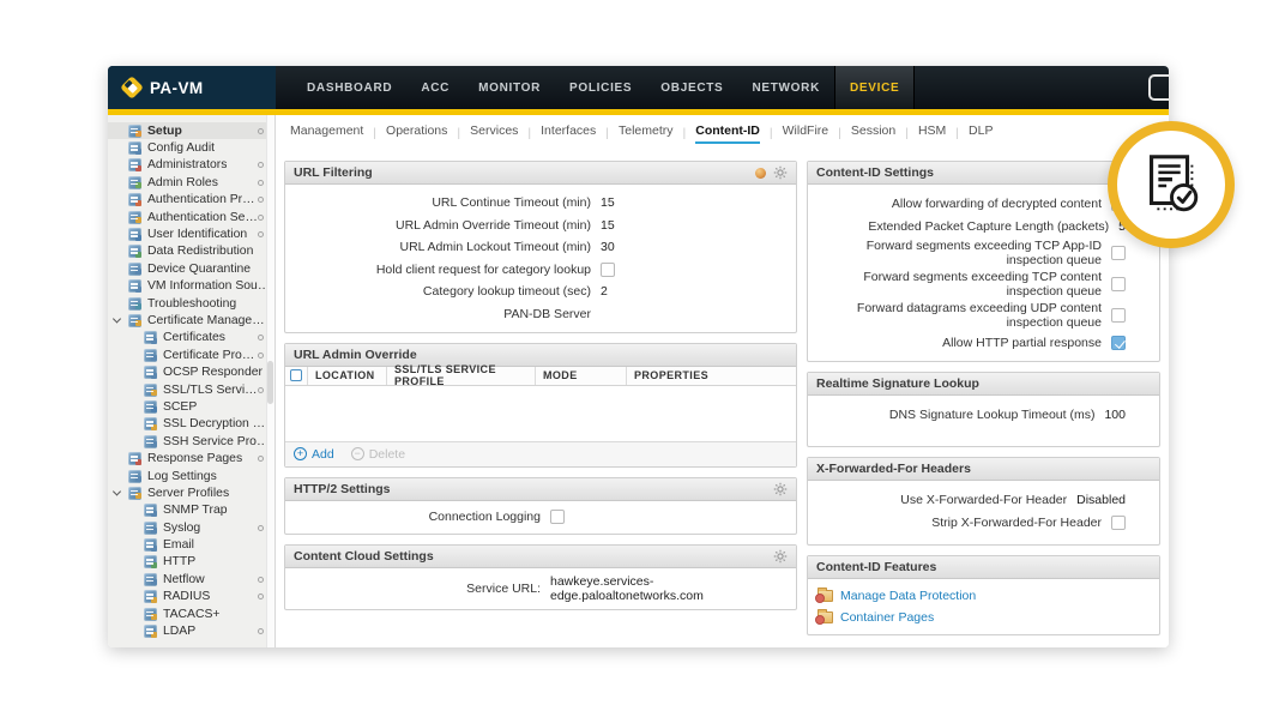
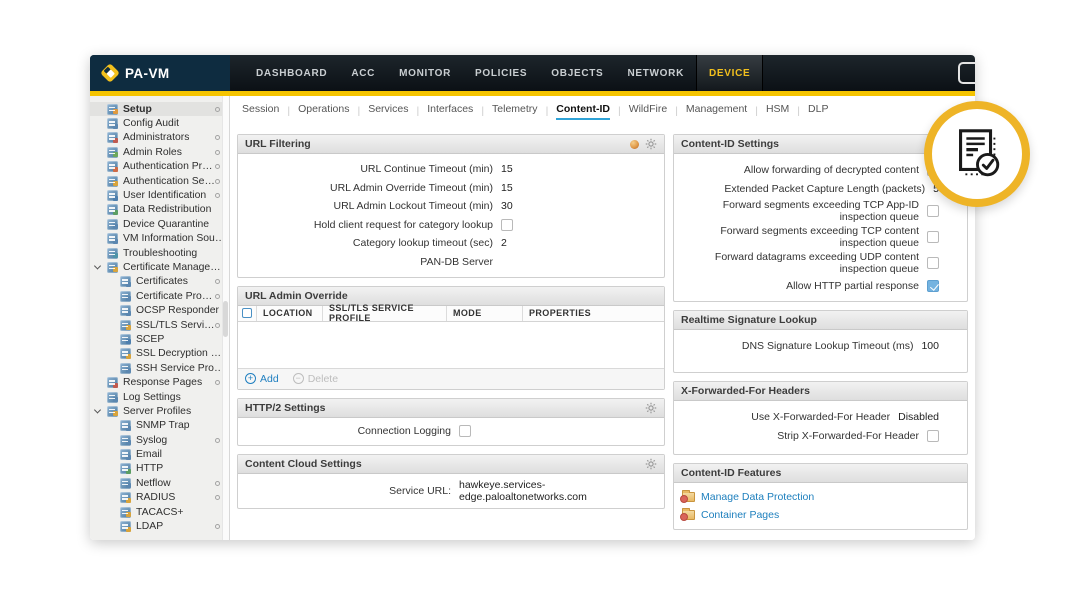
  PA-VM
  DASHBOARD
  ACC
  MONITOR
  POLICIES
  OBJECTS
  NETWORK
  DEVICE
  Setup
  Config Audit
  Administrators
  Admin Roles
  Authentication Profil
  Authentication Sequ
  User Identification
  Data Redistribution
  Device Quarantine
  VM Information Sourc
  Troubleshooting
  Certificate Managem
  Certificates
  Certificate Profile
  OCSP Responder
  SCEP
  SSH Service Profil
  Response Pages
  Log Settings
  Server Profiles
  SNMP Trap
  Syslog
  Email
  HTTP
  Netflow
  RADIUS
  TACACS+
  LDAP
- Management
+ Session
  Operations
  Services
  Interfaces
  Telemetry
  Content-ID
  WildFire
- Session
+ Management
  HSM
  DLP
  URL Filtering
  URL Continue Timeout (min)
  15
  URL Admin Override Timeout (min)
  15
  URL Admin Lockout Timeout (min)
  30
  Hold client request for category lookup
  Category lookup timeout (sec)
  2
  PAN-DB Server
  URL Admin Override
  LOCATION
  SSL/TLS SERVICE PROFILE
  MODE
  PROPERTIES
  Add
  Delete
  HTTP/2 Settings
  Connection Logging
  Content Cloud Settings
  Service URL:
  hawkeye.services-edge.paloaltonetworks.com
  Content-ID Settings
  Allow forwarding of decrypted content
  Extended Packet Capture Length (packets)
  Forward segments exceeding TCP App-ID inspection queue
  Forward segments exceeding TCP content inspection queue
  Forward datagrams exceeding UDP content inspection queue
  Allow HTTP partial response
  Realtime Signature Lookup
  DNS Signature Lookup Timeout (ms)
  100
  X-Forwarded-For Headers
  Use X-Forwarded-For Header
  Disabled
  Strip X-Forwarded-For Header
  Content-ID Features
  Manage Data Protection
  Container Pages
